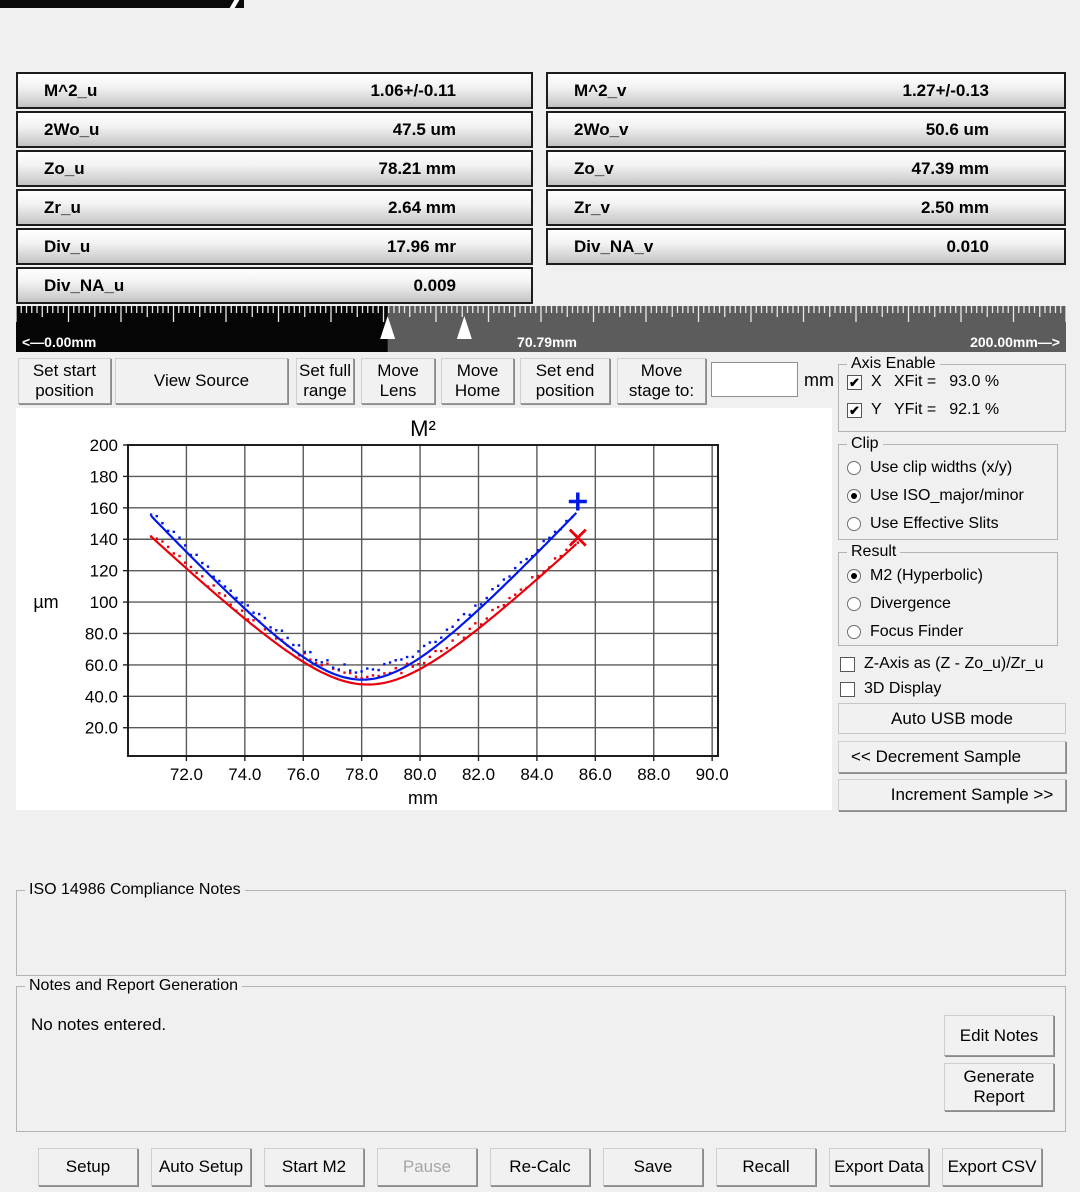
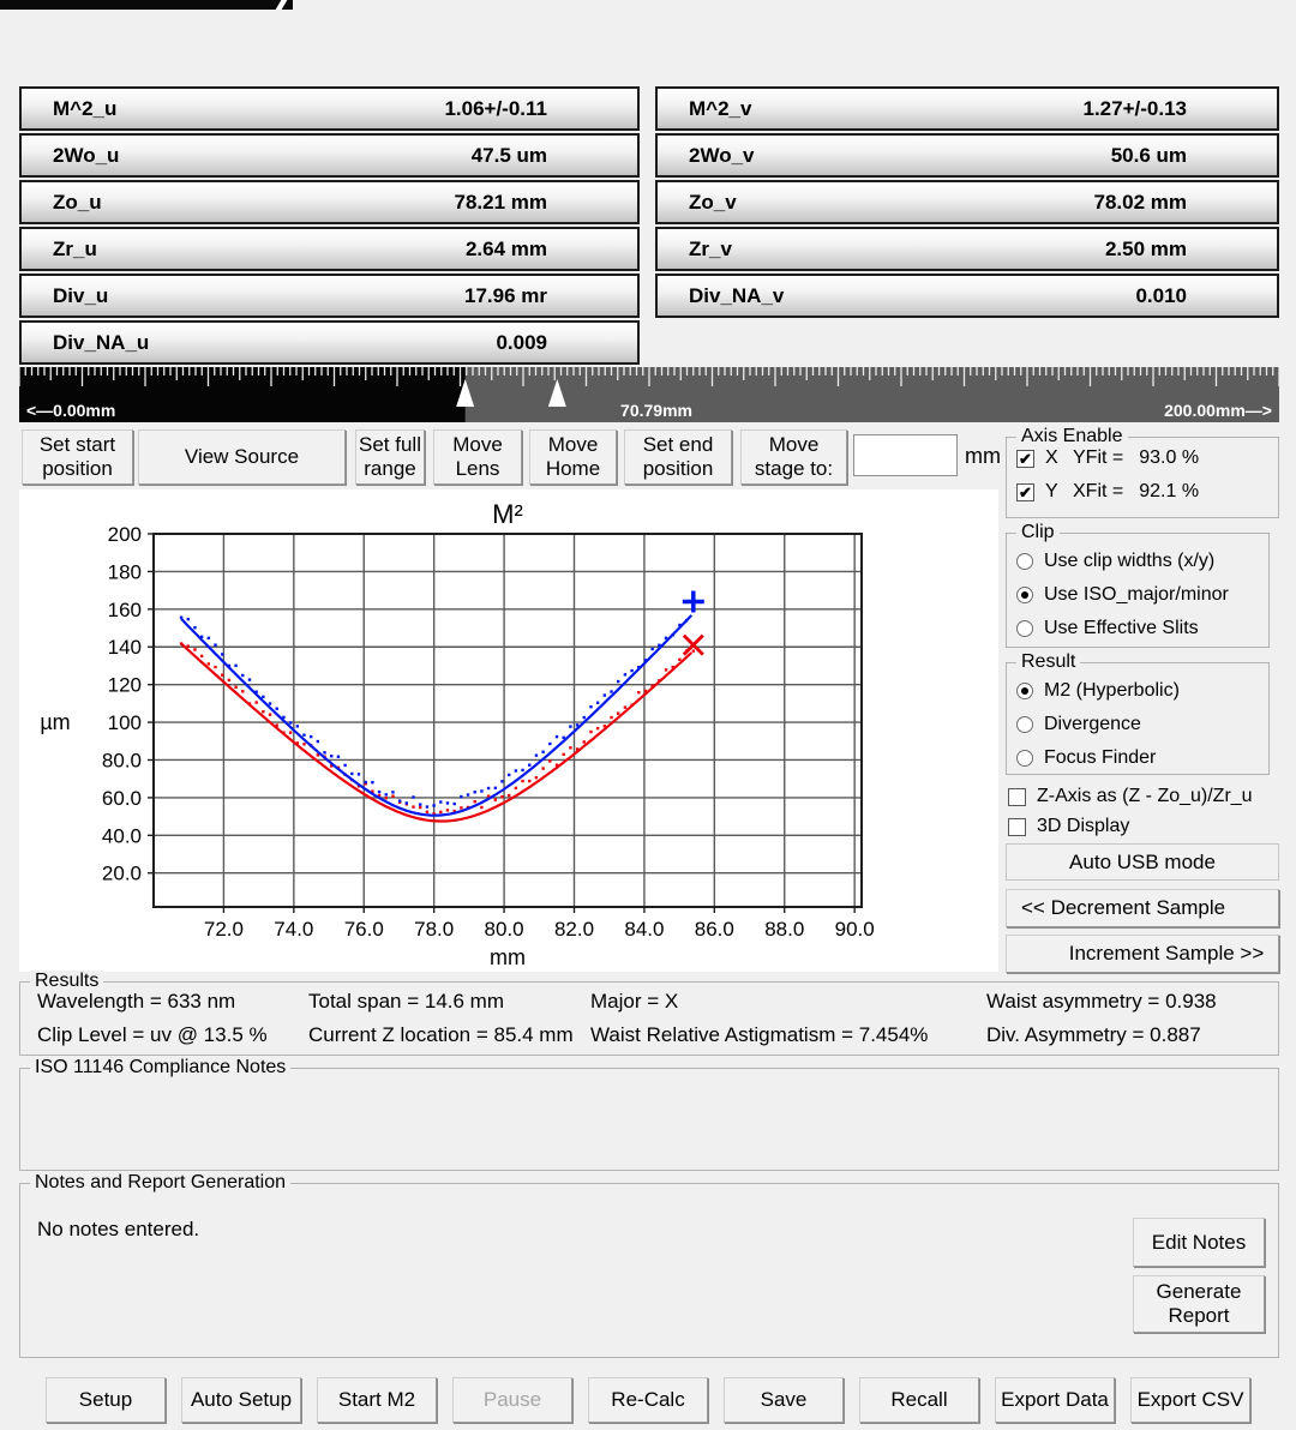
  M^2_u
  1.06+/-0.11
  2Wo_u
  47.5 um
  Zo_u
  78.21 mm
  Zr_u
  2.64 mm
  Div_u
  17.96 mr
  Div_NA_u
  0.009
  M^2_v
  1.27+/-0.13
  2Wo_v
  50.6 um
  Zo_v
- 47.39 mm
+ 78.02 mm
  Zr_v
  2.50 mm
  Div_NA_v
  0.010
  <—0.00mm
  70.79mm
  200.00mm—>
  Set start position
  View Source
  Set full range
  Move Lens
  Move Home
  Set end position
  Move stage to:
  mm
  Axis Enable
  ✔
  X
- XFit =
+ YFit =
  93.0 %
  ✔
  Y
- YFit =
+ XFit =
  92.1 %
  M²
  72.0
  74.0
  76.0
  78.0
  80.0
  82.0
  84.0
  86.0
  88.0
  90.0
  200
  180
  160
  140
  120
  100
  80.0
  60.0
  40.0
  20.0
  mm
  µm
  Clip
  Use clip widths (x/y)
  Use ISO_major/minor
  Use Effective Slits
  Result
  M2 (Hyperbolic)
  Divergence
  Focus Finder
  Auto USB mode
  << Decrement Sample
  Increment Sample >>
+ Results
+ Wavelength = 633 nm
+ Total span = 14.6 mm
+ Major = X
+ Waist asymmetry = 0.938
+ Clip Level = uv @ 13.5 %
+ Current Z location = 85.4 mm
+ Waist Relative Astigmatism = 7.454%
+ Div. Asymmetry = 0.887
- ISO 14986 Compliance Notes
+ ISO 11146 Compliance Notes
  Notes and Report Generation
  No notes entered.
  Edit Notes
  Generate Report
  Setup
  Auto Setup
  Start M2
  Pause
  Re-Calc
  Save
  Recall
  Export Data
  Export CSV
  Z-Axis as (Z - Zo_u)/Zr_u
  3D Display
